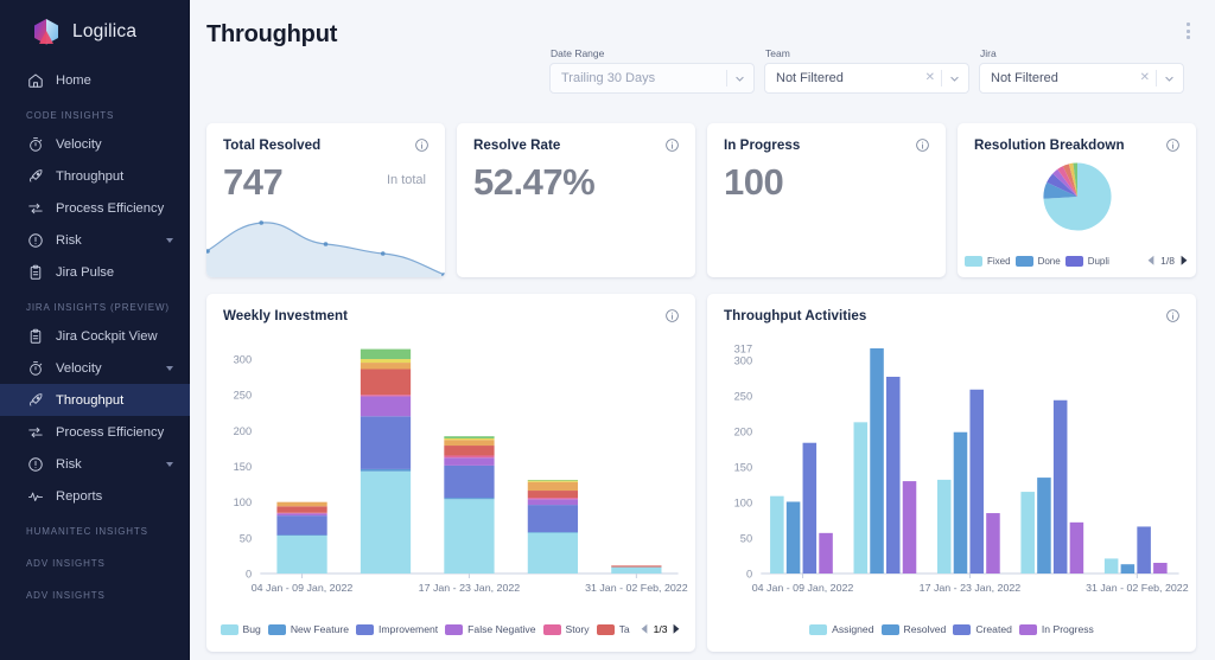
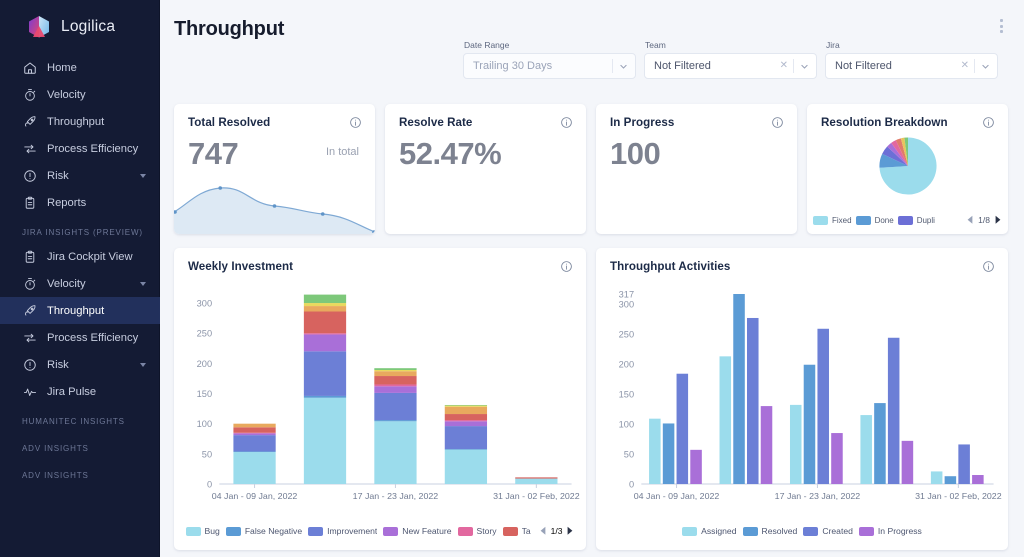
  Logilica
  Home
- CODE INSIGHTS
  Velocity
  Throughput
  Process Efficiency
  Risk
- Jira Pulse
+ Reports
  JIRA INSIGHTS (PREVIEW)
  Jira Cockpit View
  Velocity
  Throughput
  Process Efficiency
  Risk
- Reports
+ Jira Pulse
  HUMANITEC INSIGHTS
  ADV INSIGHTS
  ADV INSIGHTS
  Throughput
  Date Range
  Trailing 30 Days
  Team
  Not Filtered
  ✕
  Jira
  Not Filtered
  ✕
  Total Resolved
  747
  In total
  Resolve Rate
  52.47%
  In Progress
  100
  Resolution Breakdown
  Fixed
  Done
  Dupli
  1/8
  Weekly Investment
  0
  50
  100
  150
  200
  250
  300
  04 Jan - 09 Jan, 2022
  17 Jan - 23 Jan, 2022
  31 Jan - 02 Feb, 2022
  Bug
- New Feature
+ False Negative
  Improvement
- False Negative
+ New Feature
  Story
  Ta
  1/3
  Throughput Activities
  0
  50
  100
  150
  200
  250
  300
  317
  04 Jan - 09 Jan, 2022
  17 Jan - 23 Jan, 2022
  31 Jan - 02 Feb, 2022
  Assigned
  Resolved
  Created
  In Progress
